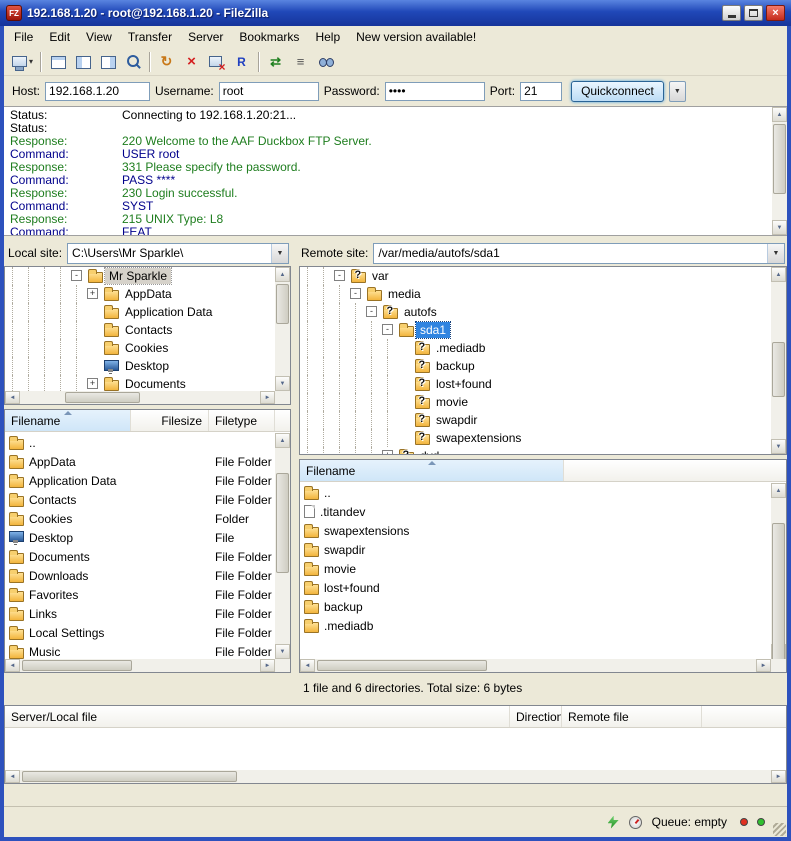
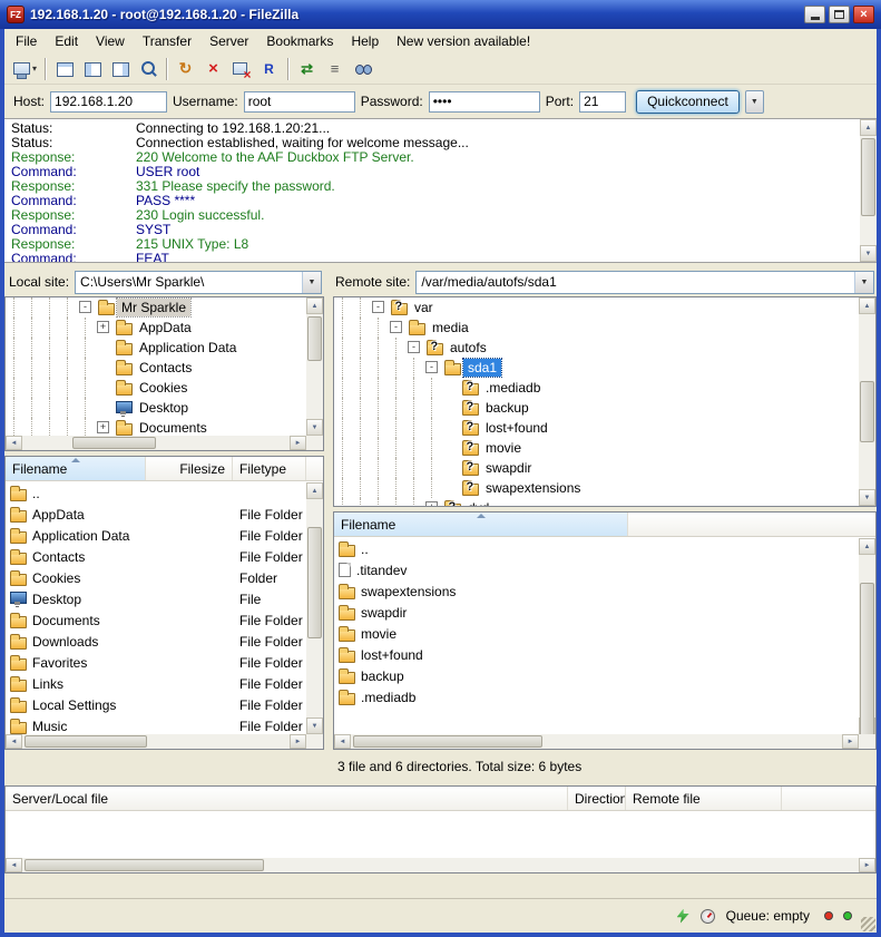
  FZ
  192.168.1.20 - root@192.168.1.20 - FileZilla
  ×
  File
  Edit
  View
  Transfer
  Server
  Bookmarks
  Help
  New version available!
  ▾
  ↻
  ×
  R
  ⇄
  ≡
  Host:
  192.168.1.20
  Username:
  root
  Password:
  ••••
  Port:
  21
  Quickconnect
  Status:
  Connecting to 192.168.1.20:21...
  Status:
+ Connection established, waiting for welcome message...
  Response:
  220 Welcome to the AAF Duckbox FTP Server.
  Command:
  USER root
  Response:
  331 Please specify the password.
  Command:
  PASS ****
  Response:
  230 Login successful.
  Command:
  SYST
  Response:
  215 UNIX Type: L8
  Command:
  FEAT
  Local site:
  C:\Users\Mr Sparkle\
  Remote site:
  /var/media/autofs/sda1
  -
  Mr Sparkle
  +
  AppData
  Application Data
  Contacts
  Cookies
  Desktop
  +
  Documents
  -
  var
  -
  media
  -
  autofs
  -
  sda1
  .mediadb
  backup
  lost+found
  movie
  swapdir
  swapextensions
  Filename
  Filesize
  Filetype
  ..
  AppData
  File Folder
  Application Data
  File Folder
  Contacts
  File Folder
  Cookies
  Folder
  Desktop
  File
  Documents
  File Folder
  Downloads
  File Folder
  Favorites
  File Folder
  Links
  File Folder
  Local Settings
  File Folder
  Music
  File Folder
  Filename
  ..
  .titandev
  swapextensions
  swapdir
  movie
  lost+found
  backup
  .mediadb
- 1 file and 6 directories. Total size: 6 bytes
+ 3 file and 6 directories. Total size: 6 bytes
  Server/Local file
  Direction
  Remote file
  Queue: empty
